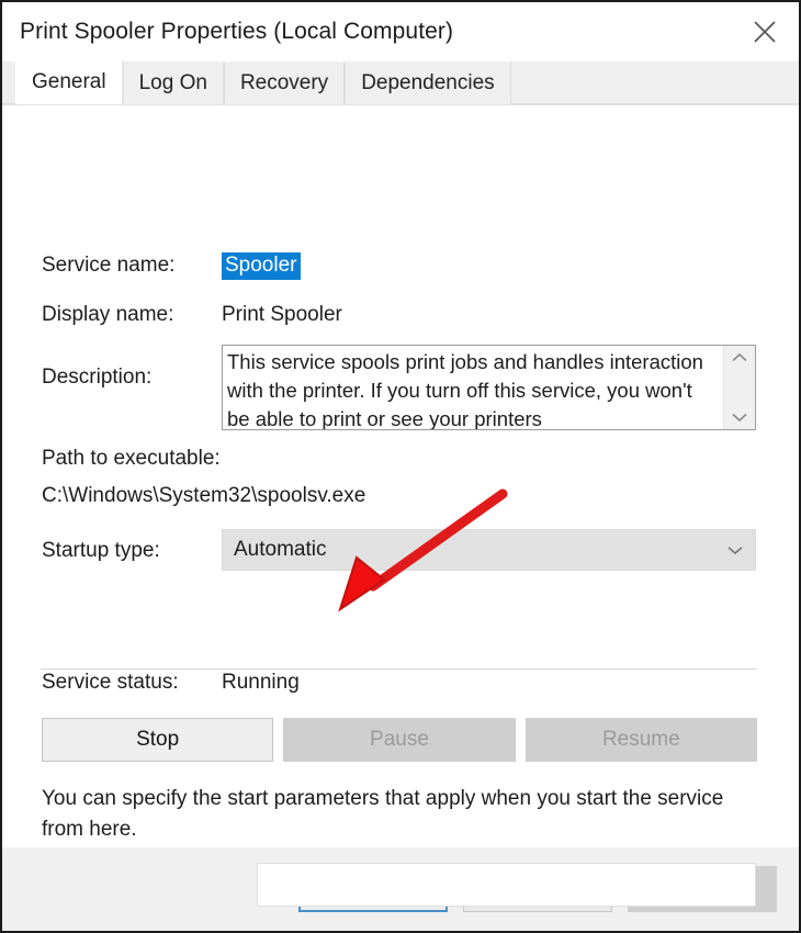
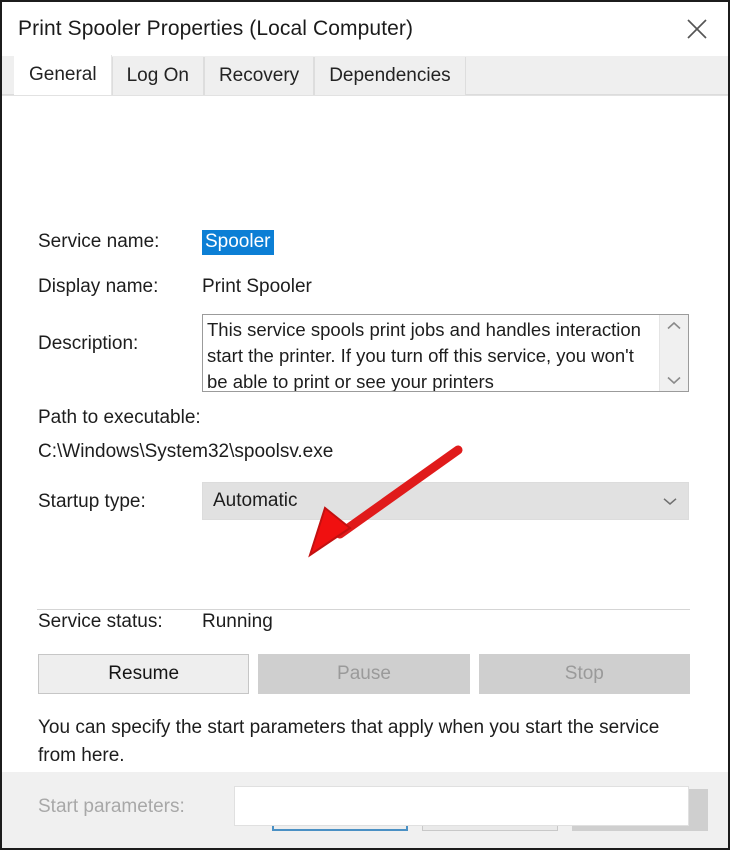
  Print Spooler Properties (Local Computer)
  General
  Log On
  Recovery
  Dependencies
  Service name:
  Spooler
  Display name:
  Print Spooler
  Description:
- This service spools print jobs and handles interaction with the printer. If you turn off this service, you won't be able to print or see your printers
+ This service spools print jobs and handles interaction start the printer. If you turn off this service, you won't be able to print or see your printers
  Path to executable:
  C:\Windows\System32\spoolsv.exe
  Startup type:
  Automatic
  Service status:
  Running
- Stop
+ Resume
  Pause
- Resume
+ Stop
  You can specify the start parameters that apply when you start the service from here.
+ Start parameters:
